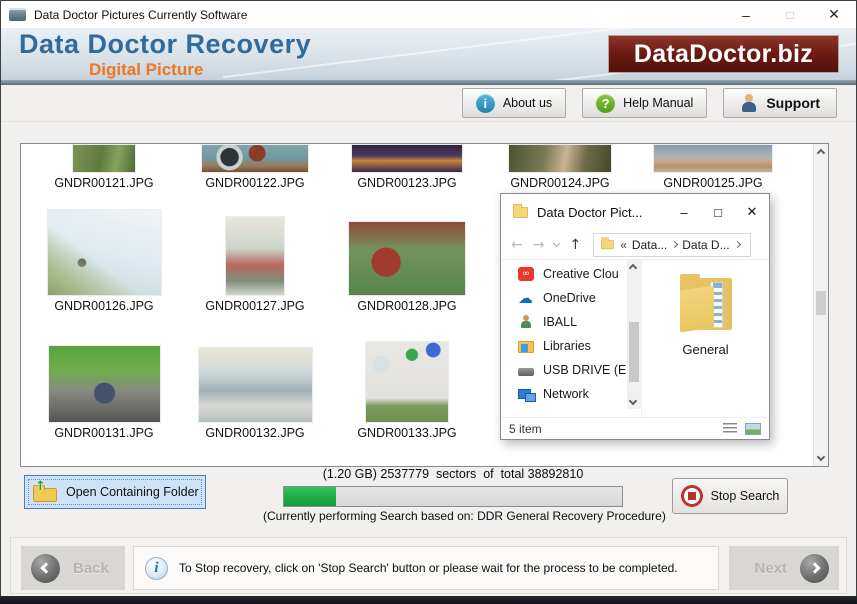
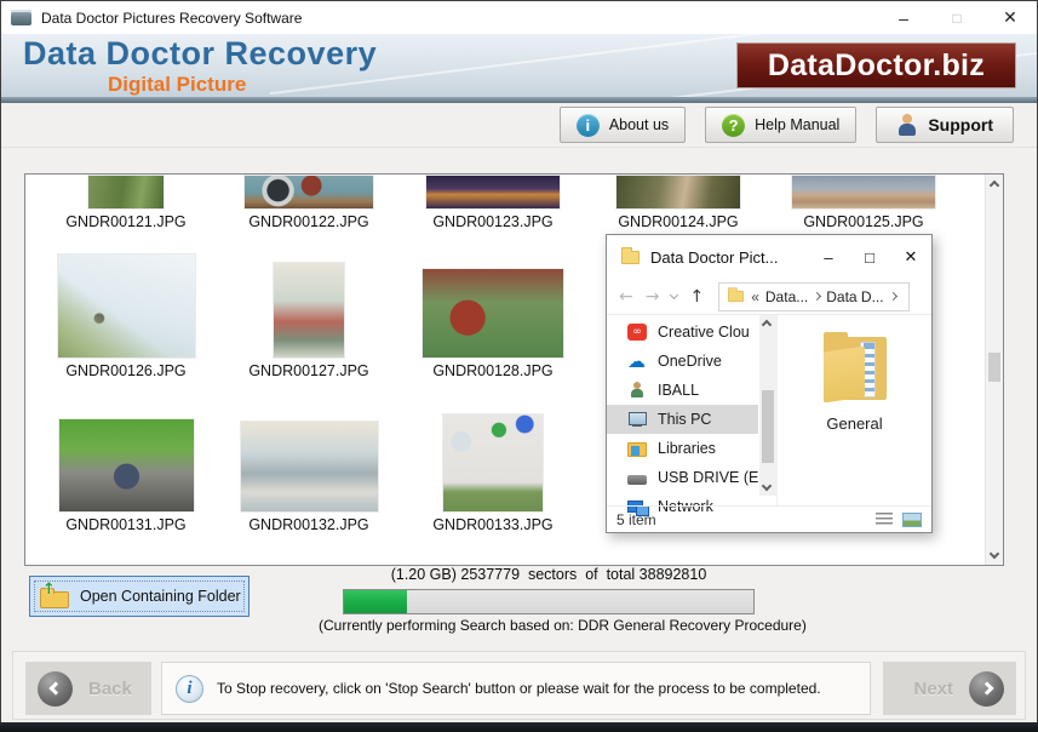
- Data Doctor Pictures Currently Software
+ Data Doctor Pictures Recovery Software
  –
  □
  ✕
  Data Doctor Recovery
  Digital Picture
  DataDoctor.biz
  i
  About us
  ?
  Help Manual
  Support
  GNDR00121.JPG
  GNDR00122.JPG
  GNDR00123.JPG
  GNDR00124.JPG
  GNDR00125.JPG
  GNDR00126.JPG
  GNDR00127.JPG
  GNDR00128.JPG
  GNDR00131.JPG
  GNDR00132.JPG
  GNDR00133.JPG
  Data Doctor Pict...
  –
  □
  ✕
  ←
  →
  ↑
  «
  Data...
  Data D...
  ∞
  Creative Clou
  ☁
  OneDrive
  IBALL
+ This PC
  Libraries
  USB DRIVE (E
  Network
  General
  5 item
  ↑
  Open Containing Folder
  (1.20 GB) 2537779 sectors of total 38892810
  (Currently performing Search based on: DDR General Recovery Procedure)
- Stop Search
  Back
  i
  To Stop recovery, click on 'Stop Search' button or please wait for the process to be completed.
  Next
